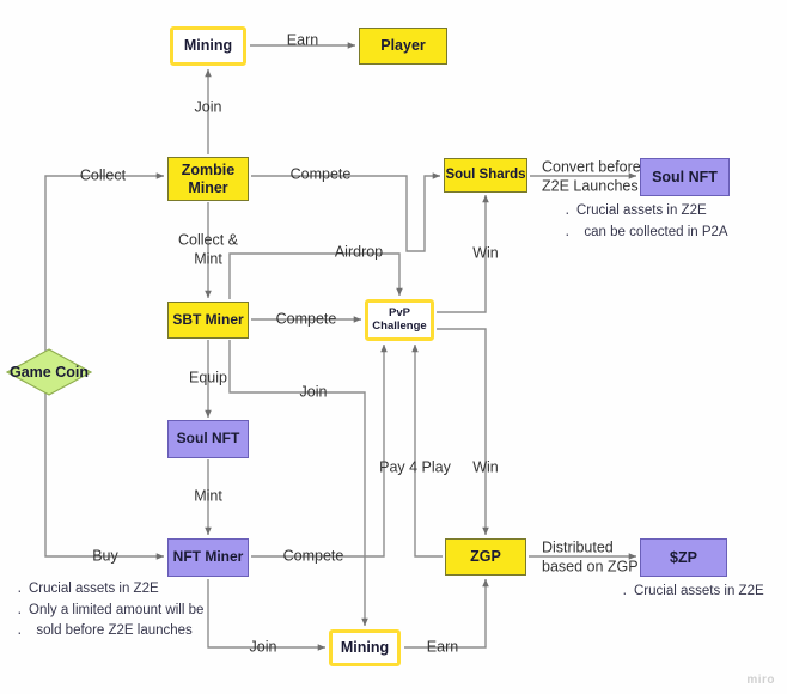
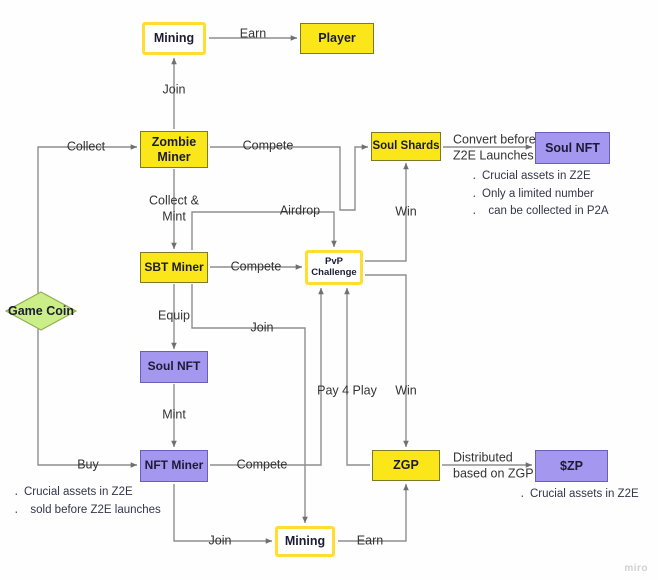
  Earn
  Join
  Collect
  Buy
  Compete
  Collect &
  Mint
  Airdrop
  Compete
  Convert before
  Z2E Launches
  Win
  Equip
  Join
  Mint
  Compete
  Pay 4 Play
  Win
  Distributed
  based on ZGP
  Join
  Earn
  Mining
  Player
  Zombie
  Miner
  Soul Shards
  Soul NFT
  SBT Miner
  PvP
  Challenge
  Game Coin
  Soul NFT
  NFT Miner
  ZGP
  $ZP
  Mining
  Crucial assets in Z2E
+ Only a limited number
  can be collected in P2A
  Crucial assets in Z2E
- Only a limited amount will be
  sold before Z2E launches
  Crucial assets in Z2E
  miro
